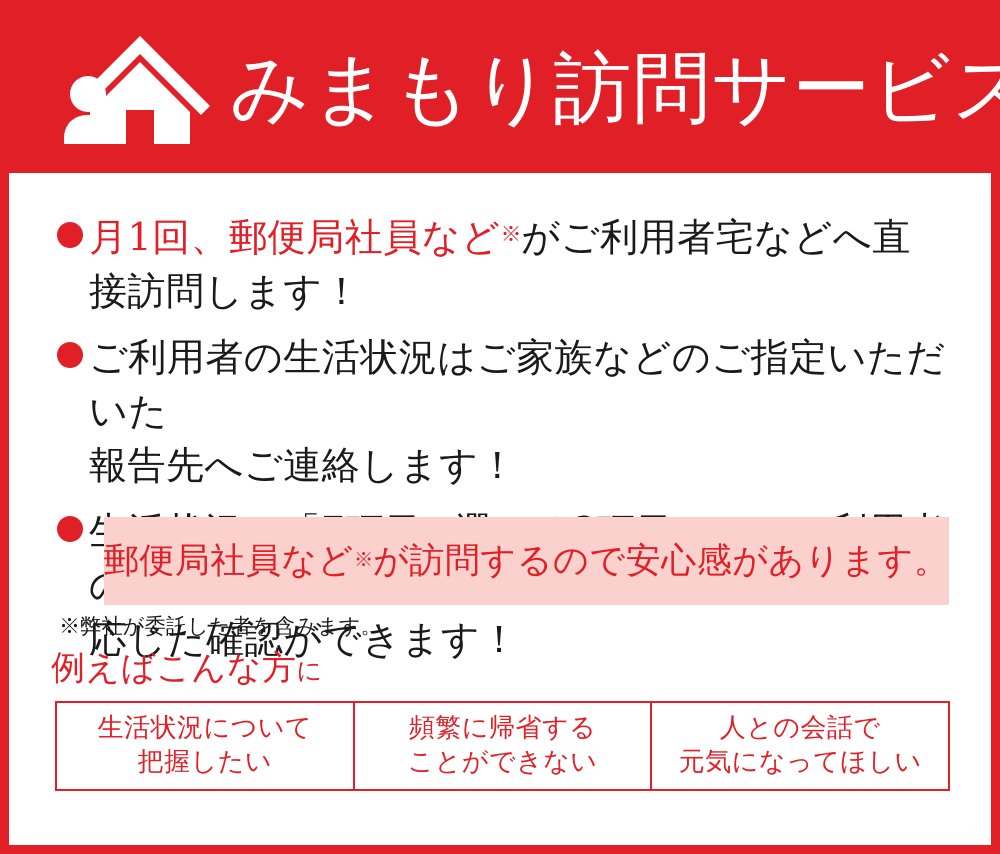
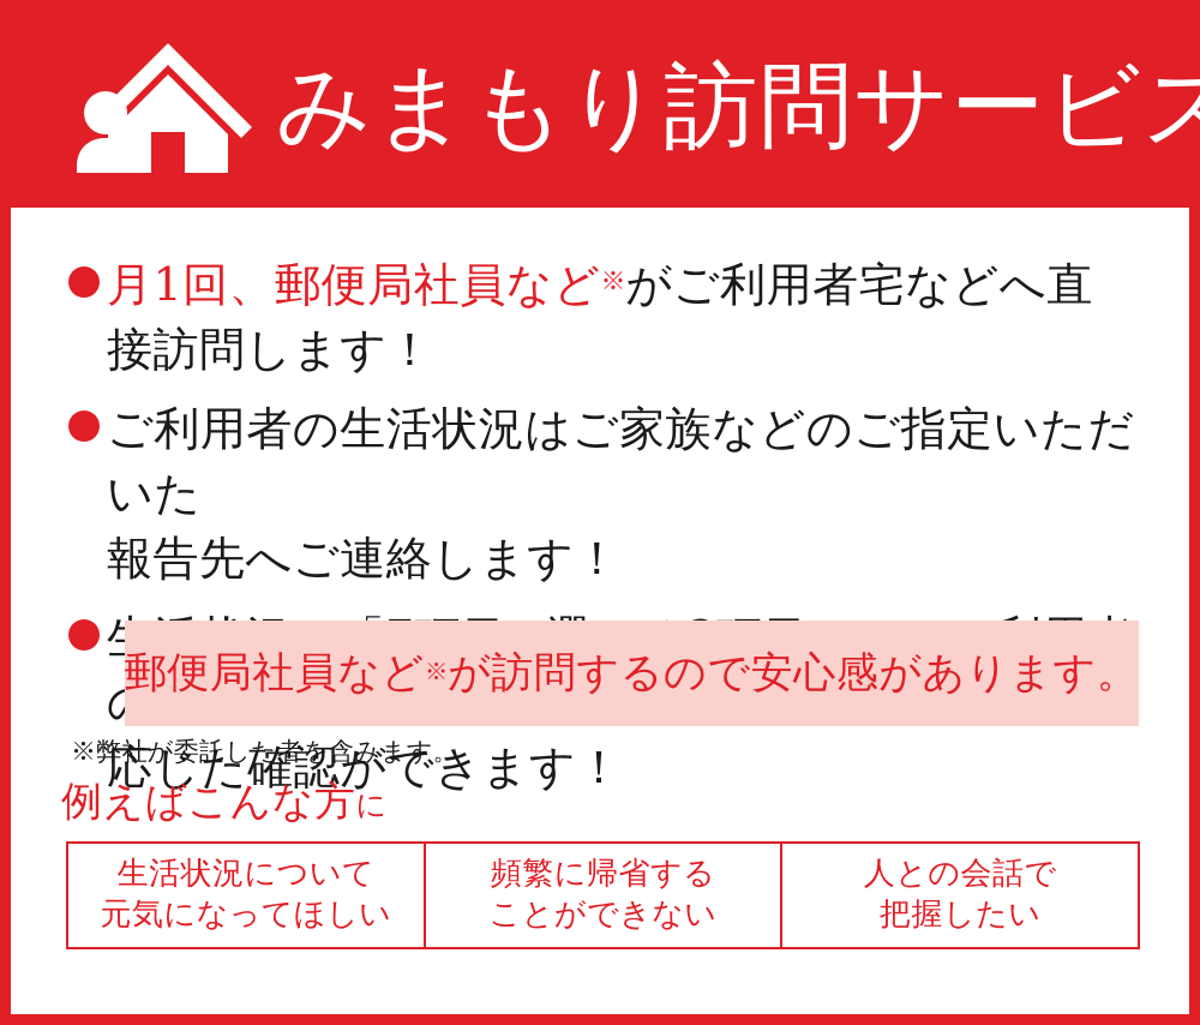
  みまもり訪問サービス
  月1回、郵便局社員など※がご利用者宅などへ直接訪問します！
  ご利用者の生活状況はご家族などのご指定いただいた
  報告先へご連絡します！
  応じた確認ができます！
  郵便局社員など※が訪問するので安心感があります。
  ※弊社が委託した者を含みます。
  例えばこんな方に
  生活状況について
- 把握したい
+ 元気になってほしい
  頻繁に帰省する
  ことができない
  人との会話で
- 元気になってほしい
+ 把握したい
